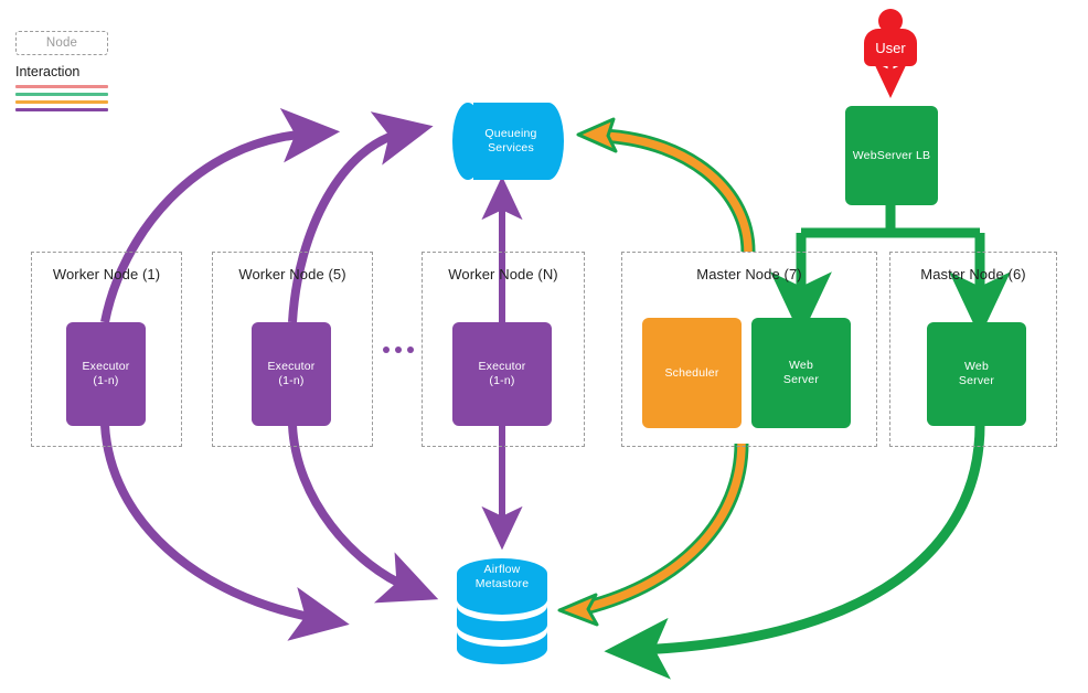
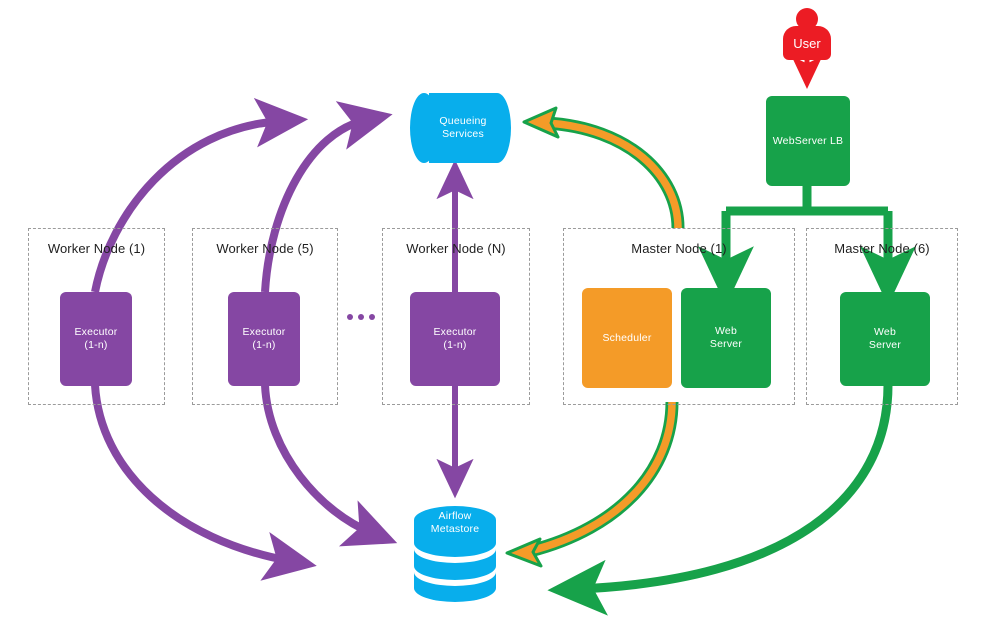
- Node
- Interaction
  User
  WebServer LB
  Queueing Services
  Airflow Metastore
  Worker Node (1)
  Executor
  (1-n)
  Worker Node (5)
  Executor
  (1-n)
  Worker Node (N)
  Executor
  (1-n)
- Master Node (7)
+ Master Node (1)
  Scheduler
  Web
  Server
  Master Node (6)
  Web
  Server
